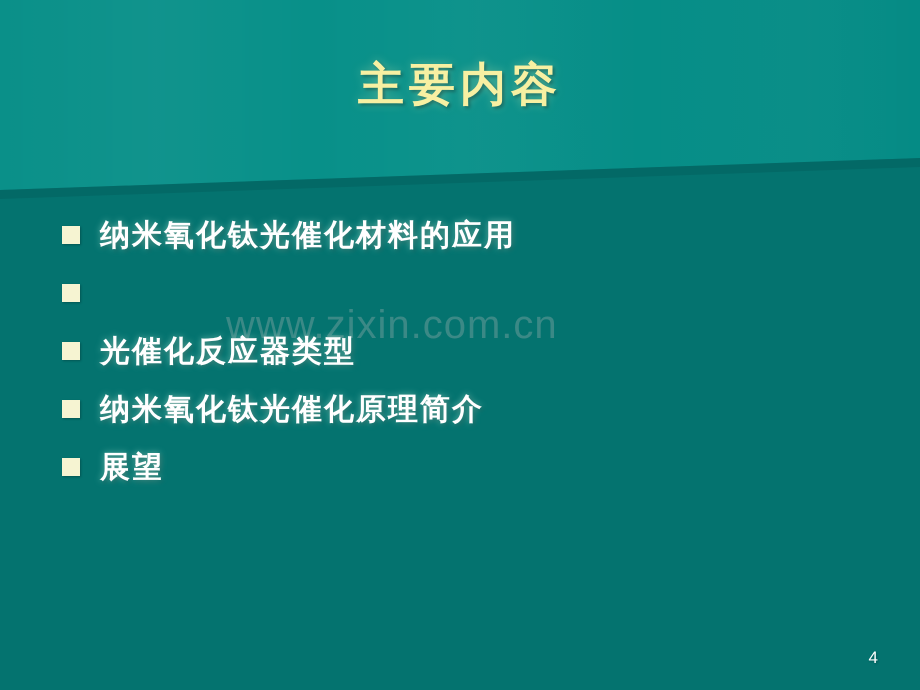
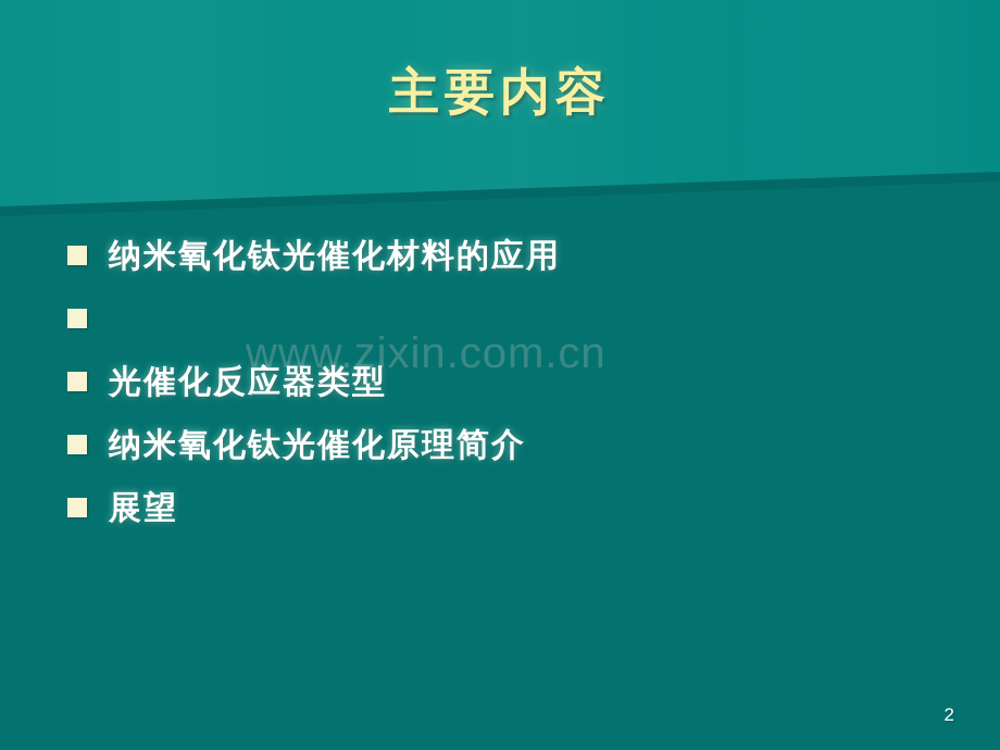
  主要内容
  www.zixin.com.cn
  纳米氧化钛光催化材料的应用
  光催化反应器类型
  纳米氧化钛光催化原理简介
  展望
- 4
+ 2
